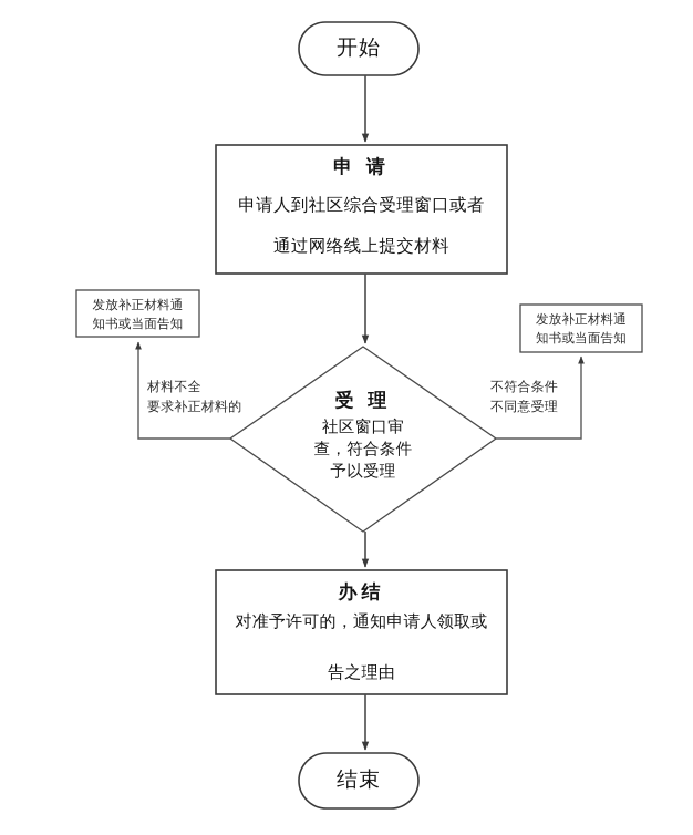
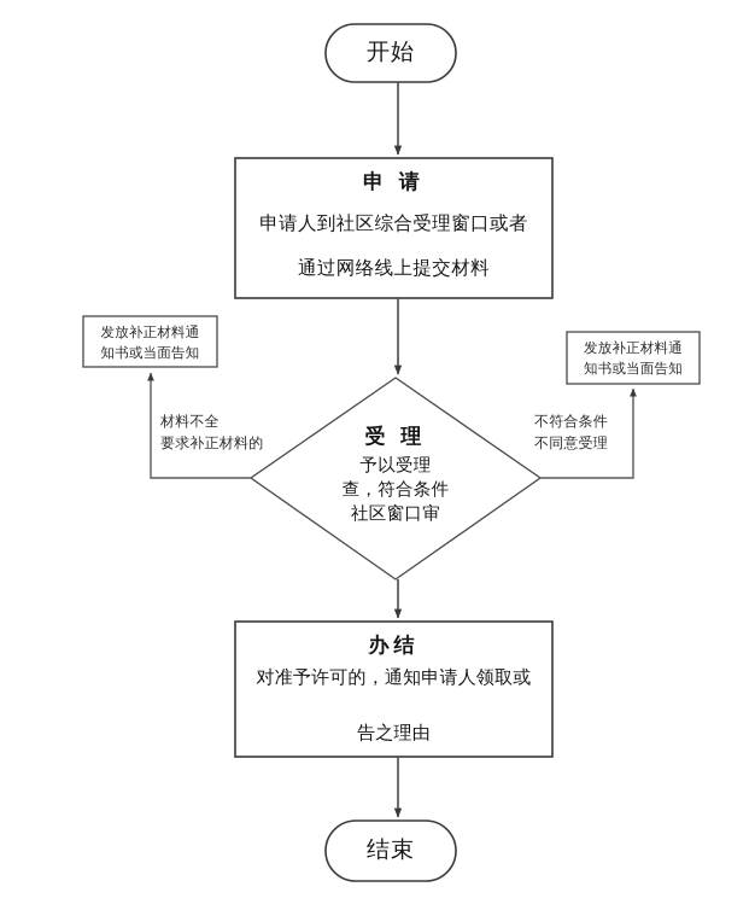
  开始
  申 请
  申请人到社区综合受理窗口或者
  通过网络线上提交材料
  受 理
- 社区窗口审
+ 予以受理
  查，符合条件
- 予以受理
+ 社区窗口审
  办结
  对准予许可的，通知申请人领取或
  告之理由
  结束
  发放补正材料通
  知书或当面告知
  发放补正材料通
  知书或当面告知
  材料不全
  要求补正材料的
  不符合条件
  不同意受理
